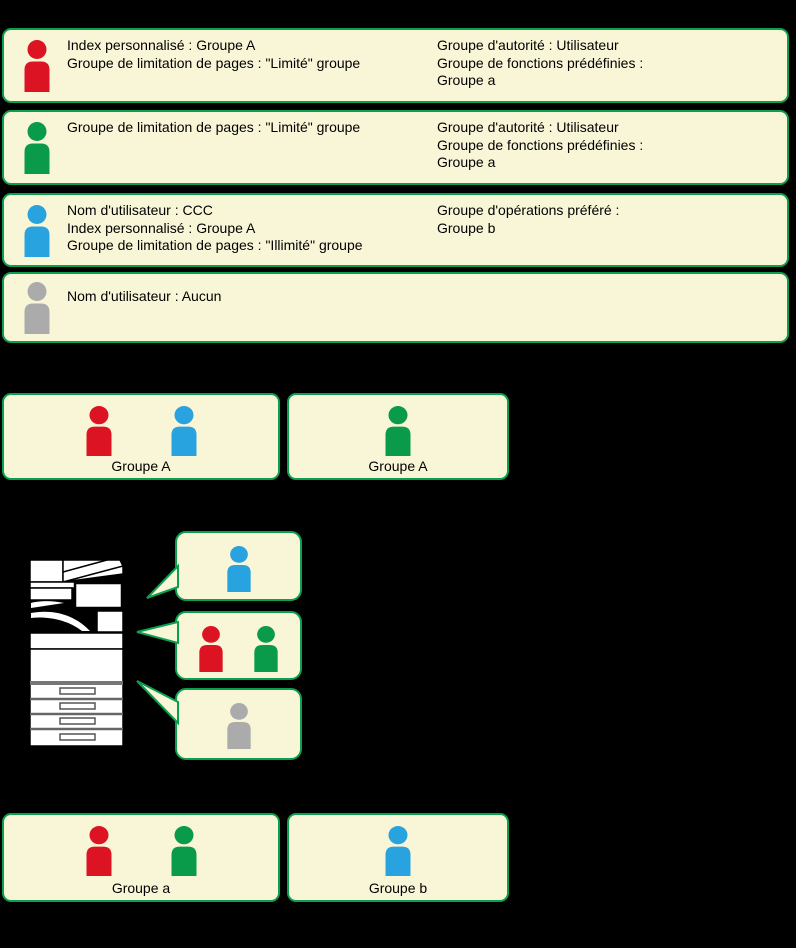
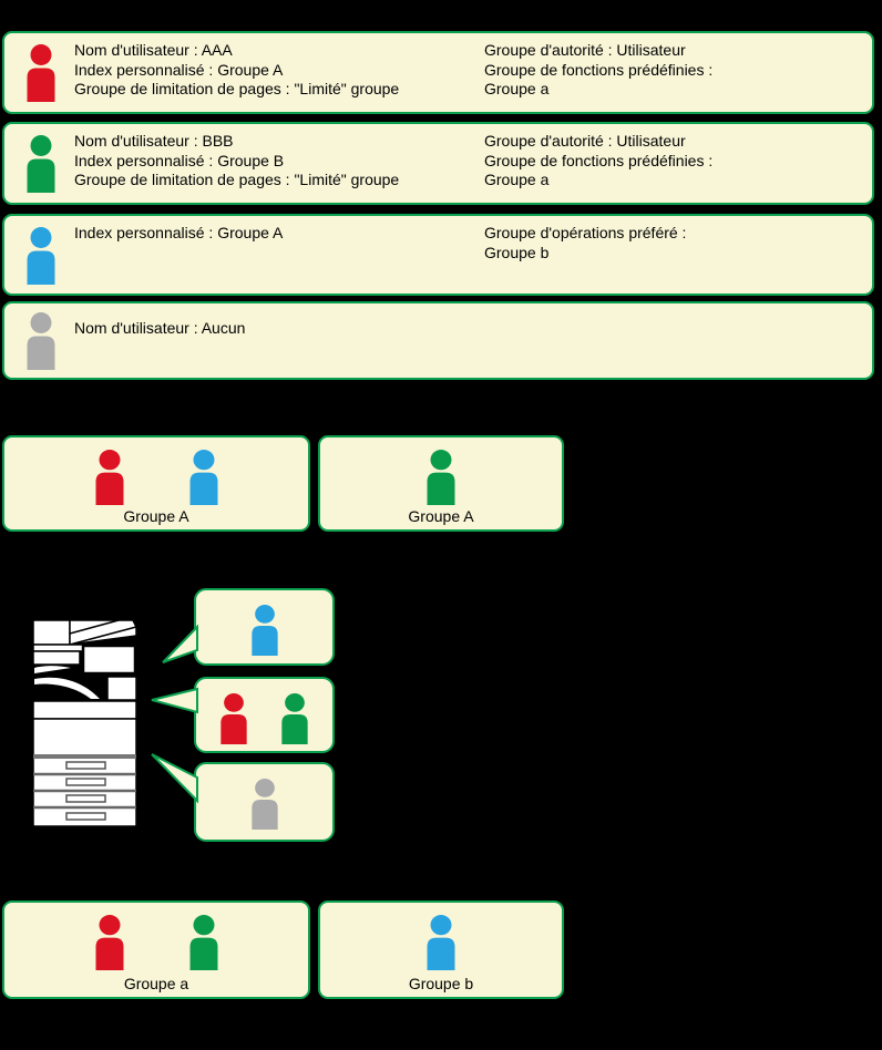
+ Nom d'utilisateur : AAA
  Index personnalisé : Groupe A
  Groupe de limitation de pages : "Limité" groupe
  Groupe d'autorité : Utilisateur
  Groupe de fonctions prédéfinies :
  Groupe a
+ Nom d'utilisateur : BBB
+ Index personnalisé : Groupe B
  Groupe de limitation de pages : "Limité" groupe
  Groupe d'autorité : Utilisateur
  Groupe de fonctions prédéfinies :
  Groupe a
- Nom d'utilisateur : CCC
  Index personnalisé : Groupe A
- Groupe de limitation de pages : "Illimité" groupe
  Groupe d'opérations préféré :
  Groupe b
  Nom d'utilisateur : Aucun
  Groupe A
  Groupe A
  Groupe a
  Groupe b
